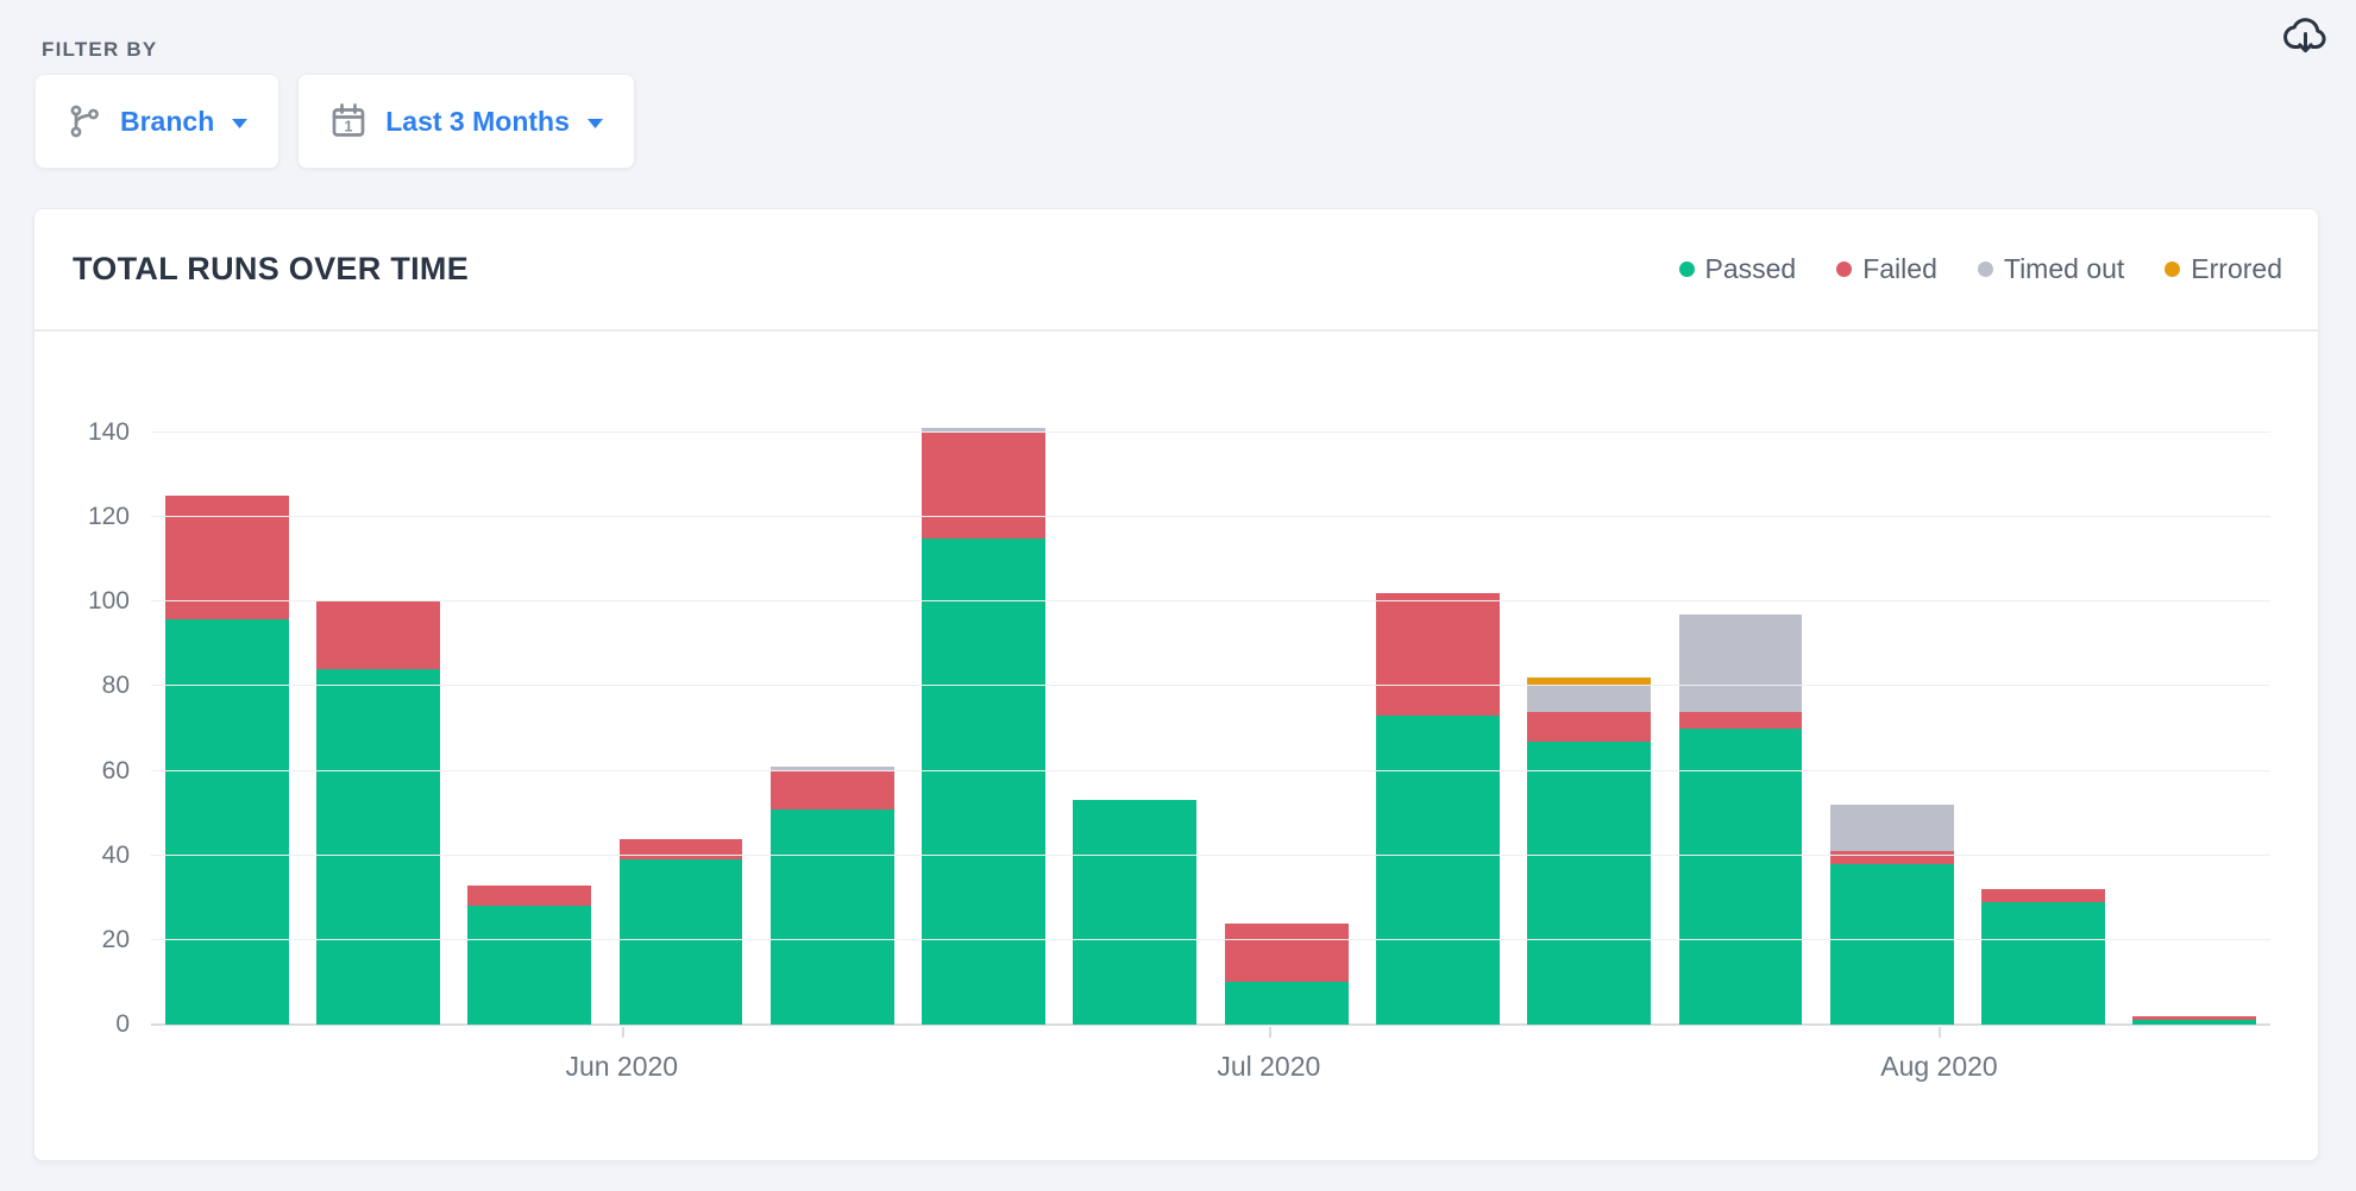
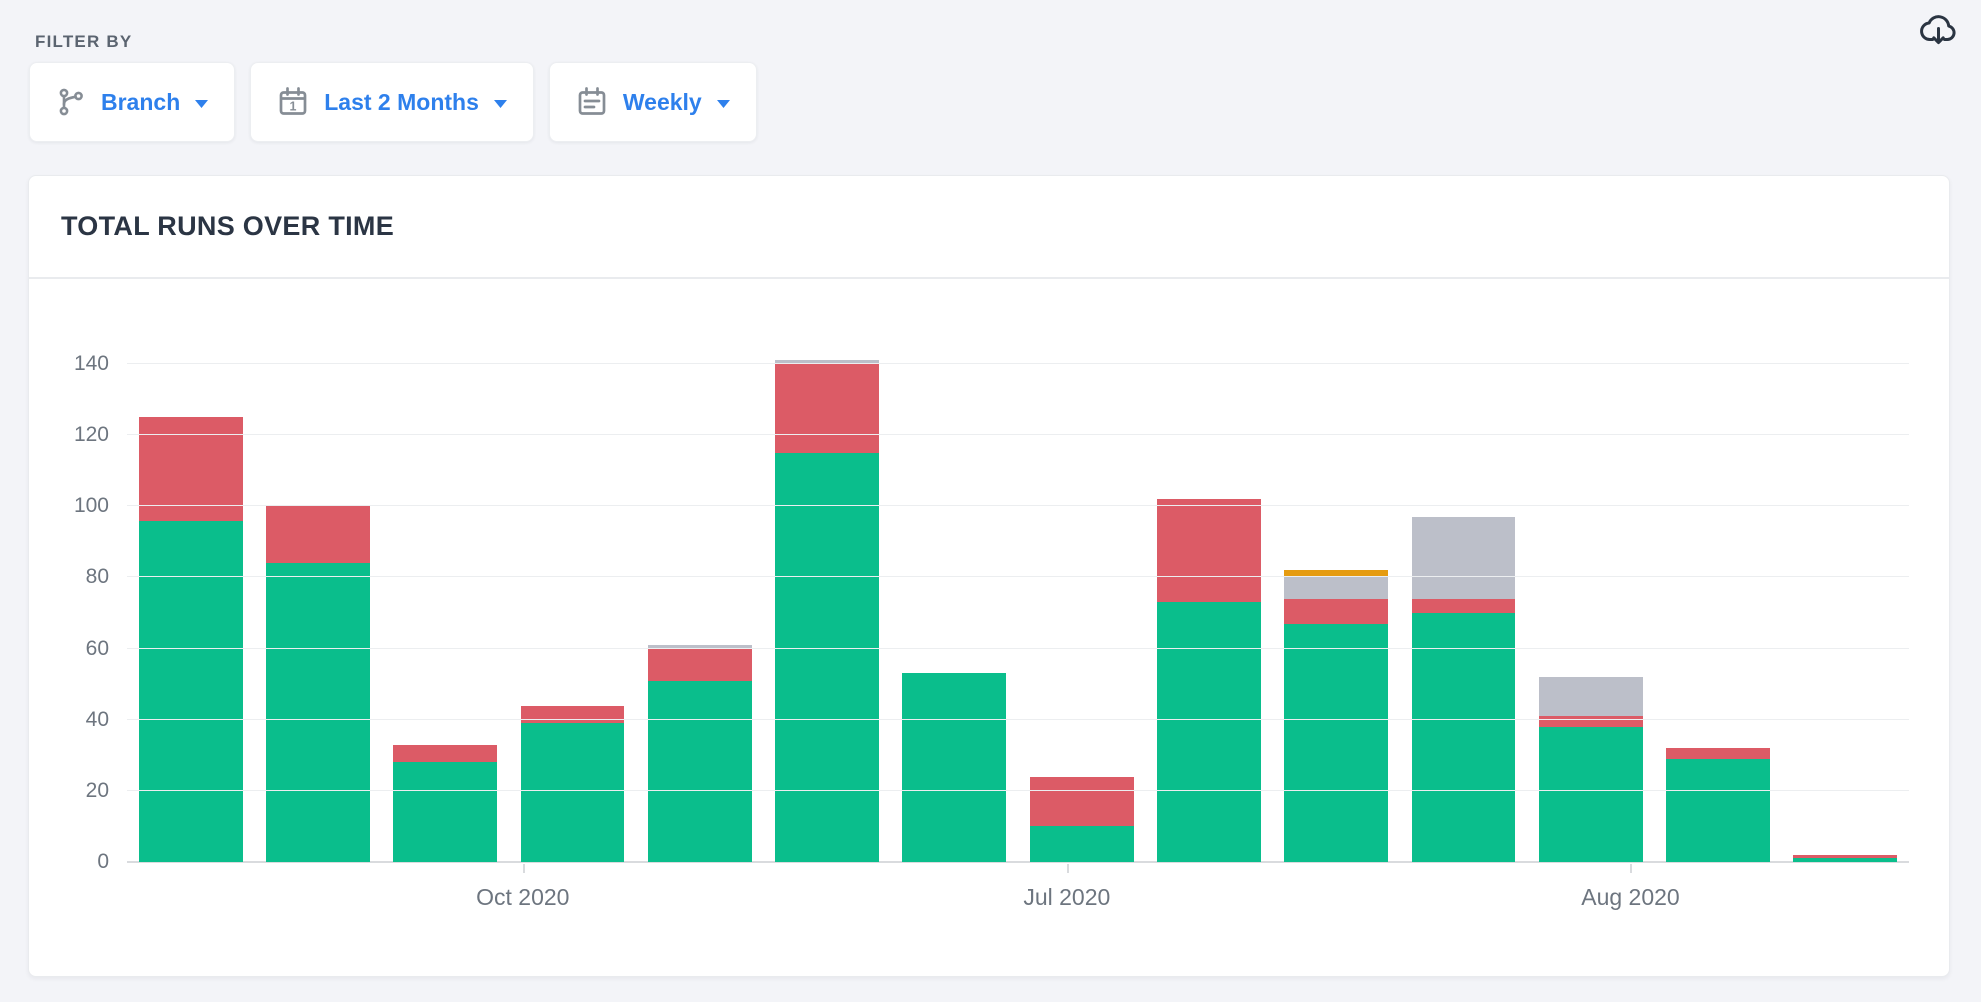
  FILTER BY
  Branch
  1
- Last 3 Months
+ Last 2 Months
+ Weekly
  TOTAL RUNS OVER TIME
- Passed
- Failed
- Timed out
- Errored
  0
  20
  40
  60
  80
  100
  120
  140
- Jun 2020
+ Oct 2020
  Jul 2020
  Aug 2020
